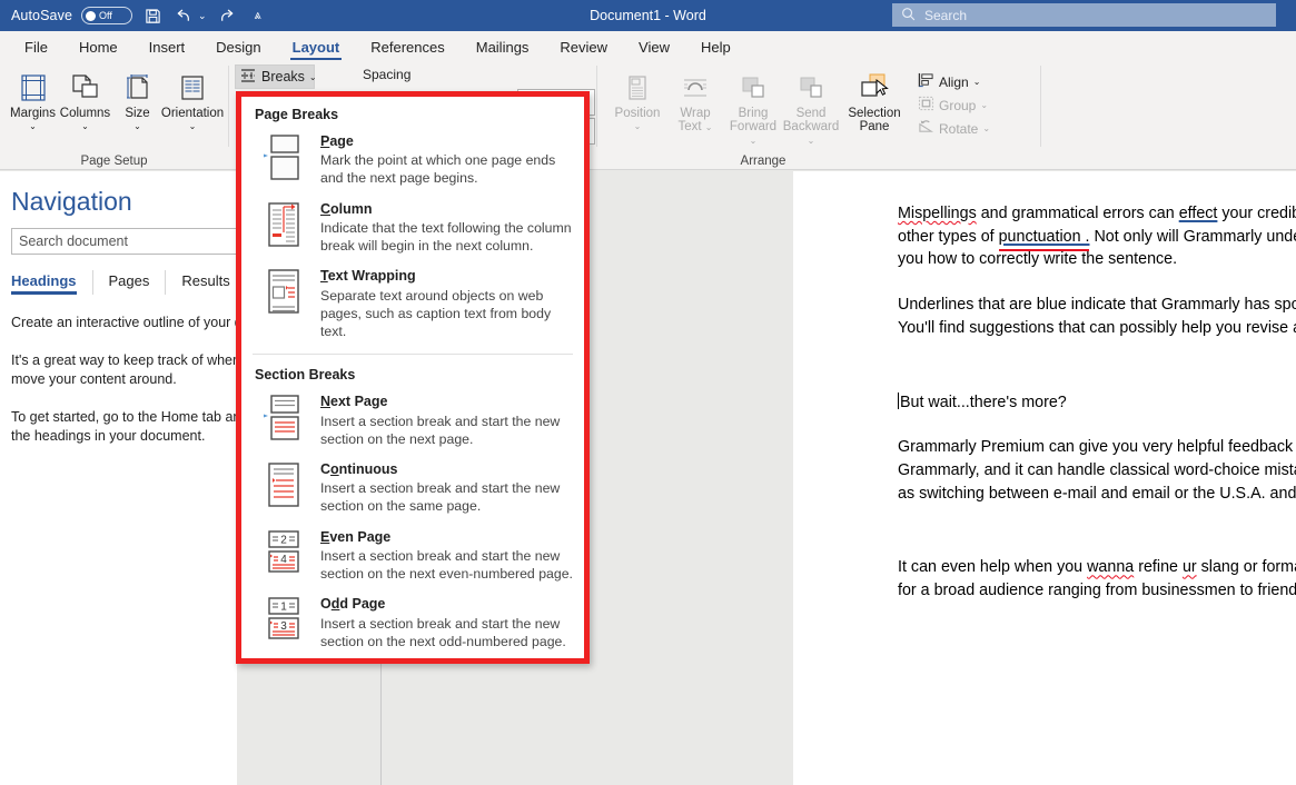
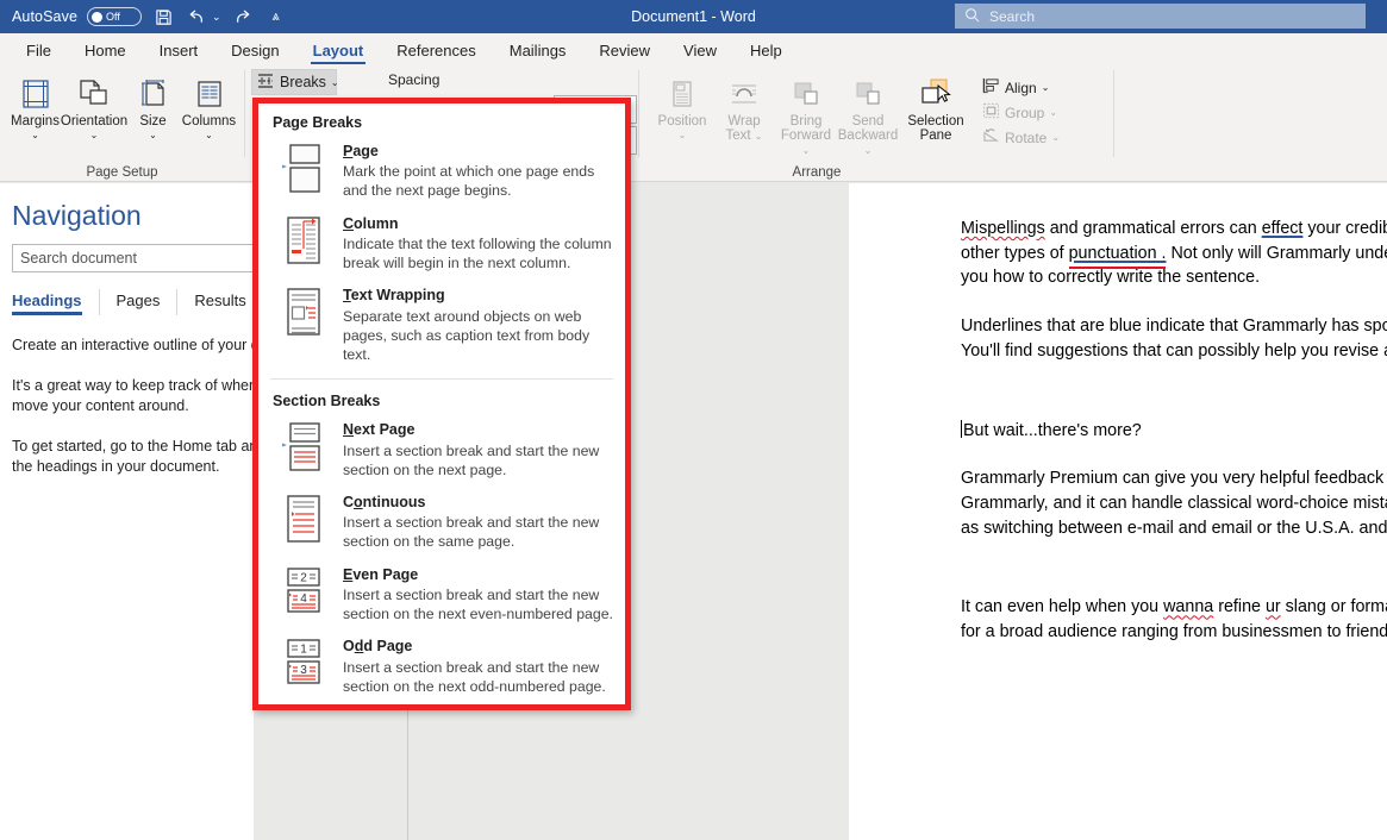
  AutoSave
  Off
  ⌄
  ⩓
  Document1 - Word
  Search
  File
  Home
  Insert
  Design
  Layout
  References
  Mailings
  Review
  View
  Help
  Margins
  ⌄
- Columns
+ Orientation
  ⌄
  Size
  ⌄
- Orientation
+ Columns
  ⌄
  Page Setup
  Spacing
  Position
  ⌄
  Wrap
  Text ⌄
  Bring
  Forward ⌄
  Send
  Backward ⌄
  Selection
  Pane
  Align
  ⌄
  Group
  ⌄
  Rotate
  ⌄
  Arrange
  Navigation
  Search document
  Headings
  Pages
  Results
  Create an interactive outline of your
  It's a great way to keep track of whe move your content around.
  To get started, go to the Home tab a the headings in your document.
  Mispellings and grammatical errors can effect your credi
  other types of punctuation . Not only will Grammarly und
  you how to correctly write the sentence.
  Underlines that are blue indicate that Grammarly has sp
  You'll find suggestions that can possibly help you revise
  But wait...there's more?
  Grammarly Premium can give you very helpful feedback
  Grammarly, and it can handle classical word-choice mist
  as switching between e-mail and email or the U.S.A. and
  It can even help when you wanna refine ur slang or form
  for a broad audience ranging from businessmen to friend
  Breaks
  ⌄
  Page Breaks
  Page
  Mark the point at which one page ends and the next page begins.
  Column
  Indicate that the text following the column break will begin in the next column.
  Text Wrapping
  Separate text around objects on web pages, such as caption text from body text.
  Section Breaks
  Next Page
  Insert a section break and start the new section on the next page.
  Continuous
  Insert a section break and start the new section on the same page.
  2
  4
  Even Page
  Insert a section break and start the new section on the next even-numbered page.
  1
  3
  Odd Page
  Insert a section break and start the new section on the next odd-numbered page.
